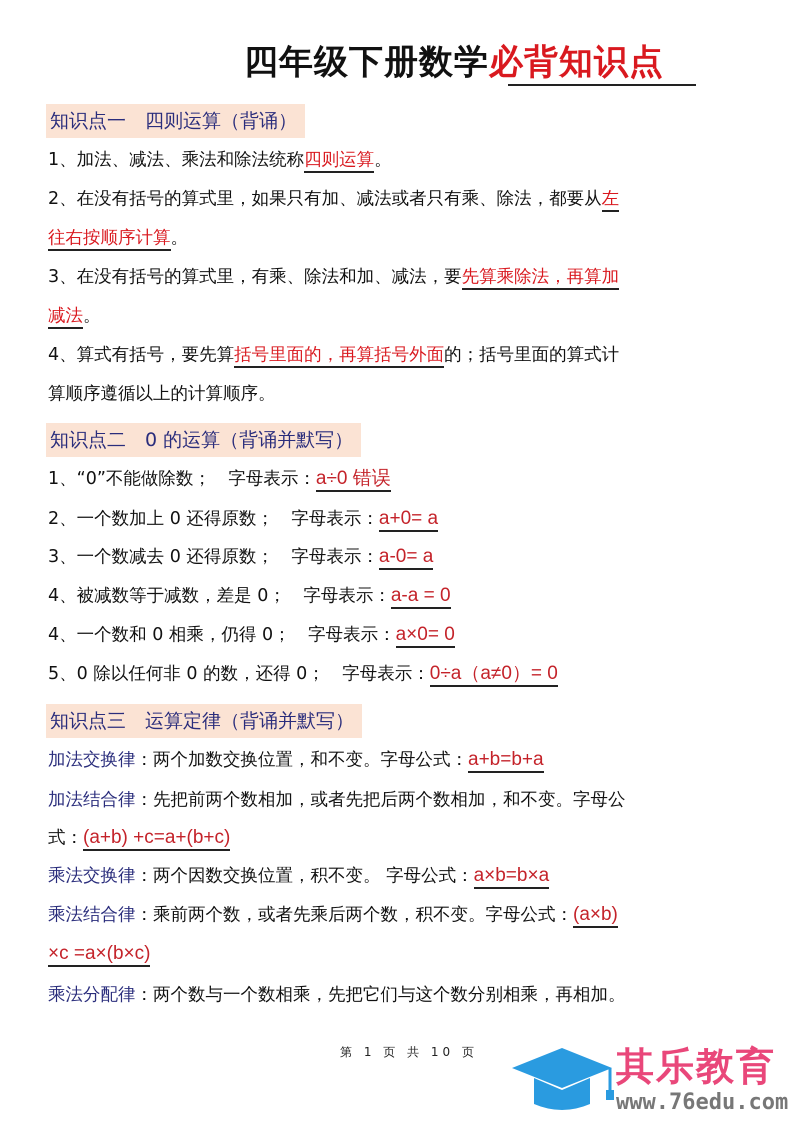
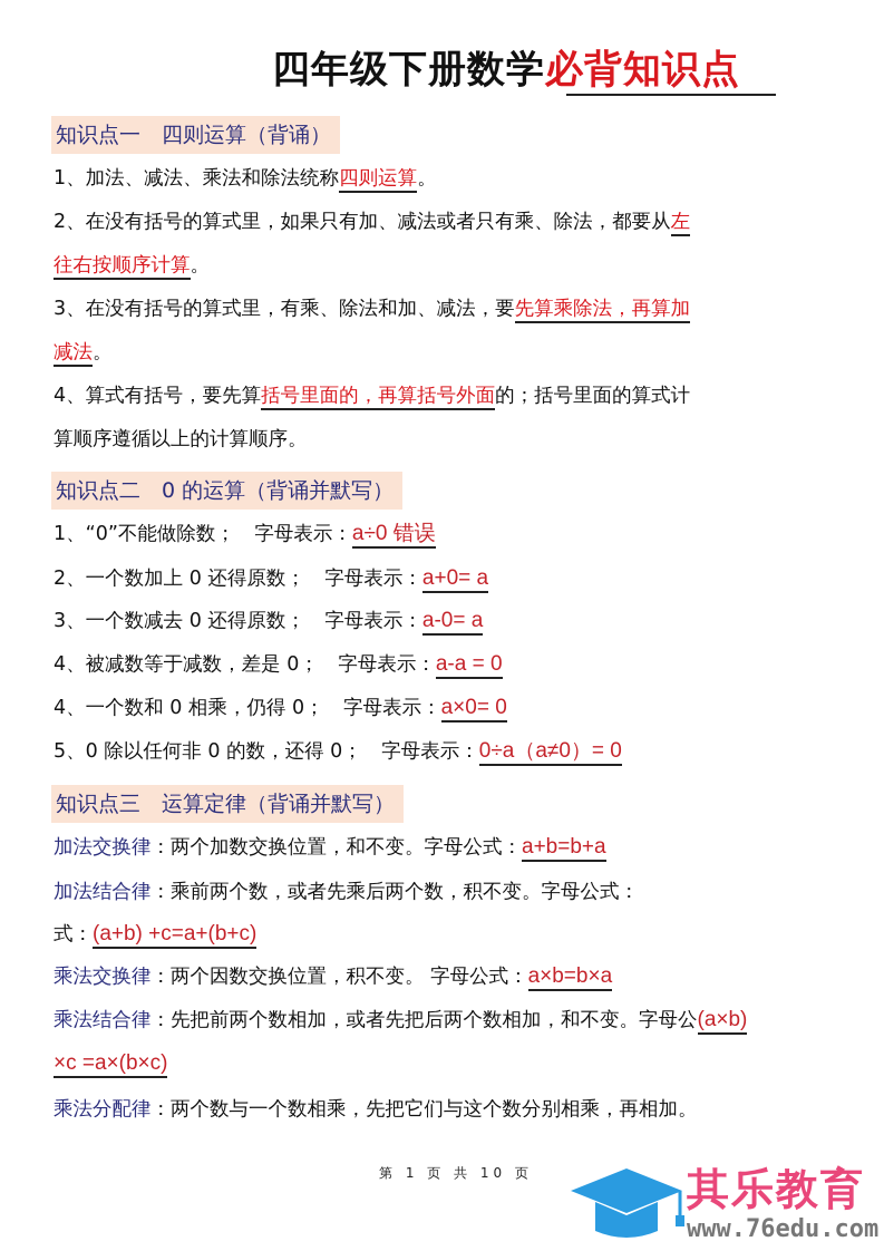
  四年级下册数学必背知识点
  知识点一 四则运算（背诵）
  1、加法、减法、乘法和除法统称四则运算。
  2、在没有括号的算式里，如果只有加、减法或者只有乘、除法，都要从左
  往右按顺序计算。
  3、在没有括号的算式里，有乘、除法和加、减法，要先算乘除法，再算加
  减法。
  4、算式有括号，要先算括号里面的，再算括号外面的；括号里面的算式计
  算顺序遵循以上的计算顺序。
  知识点二 0 的运算（背诵并默写）
  1、“0”不能做除数； 字母表示：a÷0 错误
  2、一个数加上 0 还得原数； 字母表示：a+0= a
  3、一个数减去 0 还得原数； 字母表示：a-0= a
  4、被减数等于减数，差是 0； 字母表示：a-a = 0
  4、一个数和 0 相乘，仍得 0； 字母表示：a×0= 0
  5、0 除以任何非 0 的数，还得 0； 字母表示：0÷a（a≠0）= 0
  知识点三 运算定律（背诵并默写）
  加法交换律：两个加数交换位置，和不变。字母公式：a+b=b+a
- 加法结合律：先把前两个数相加，或者先把后两个数相加，和不变。字母公
+ 加法结合律：乘前两个数，或者先乘后两个数，积不变。字母公式：
  式：(a+b) +c=a+(b+c)
  乘法交换律：两个因数交换位置，积不变。 字母公式：a×b=b×a
- 乘法结合律：乘前两个数，或者先乘后两个数，积不变。字母公式：(a×b)
+ 乘法结合律：先把前两个数相加，或者先把后两个数相加，和不变。字母公(a×b)
  ×c =a×(b×c)
  乘法分配律：两个数与一个数相乘，先把它们与这个数分别相乘，再相加。
  第 1 页 共 10 页
  其乐教育
  www.76edu.com
